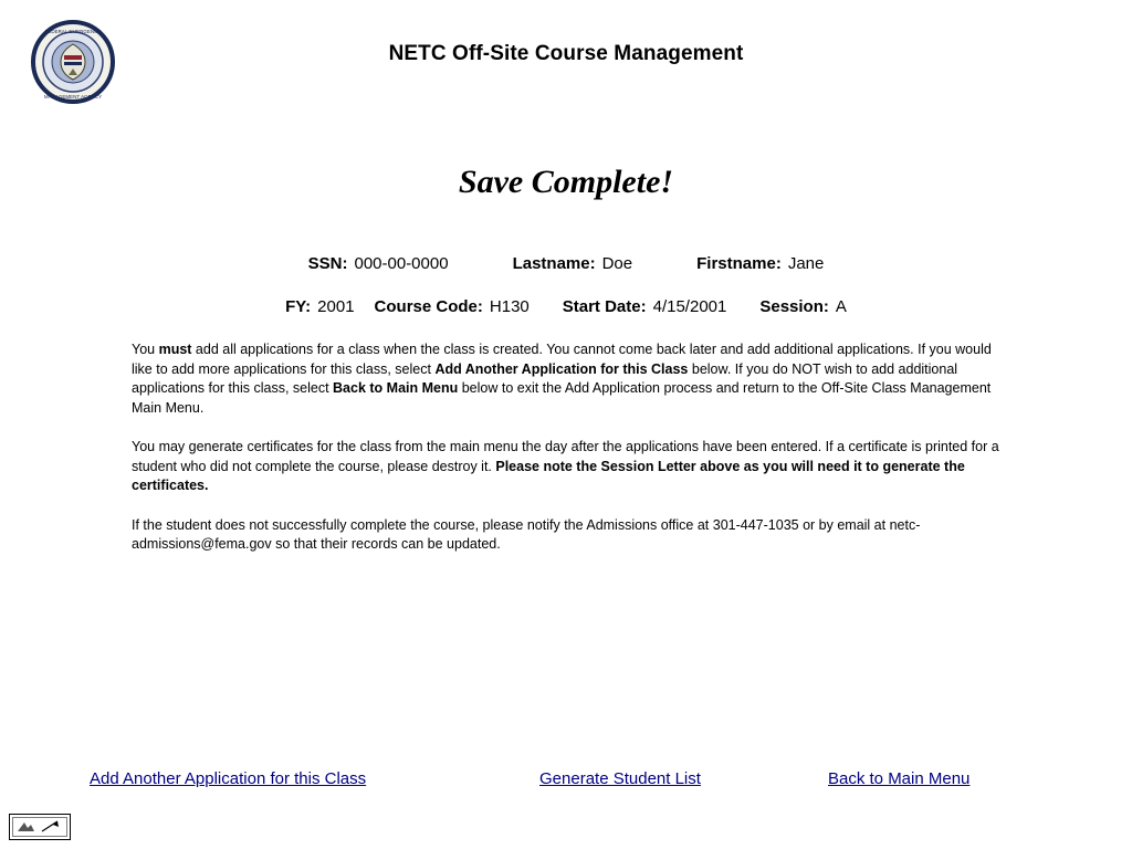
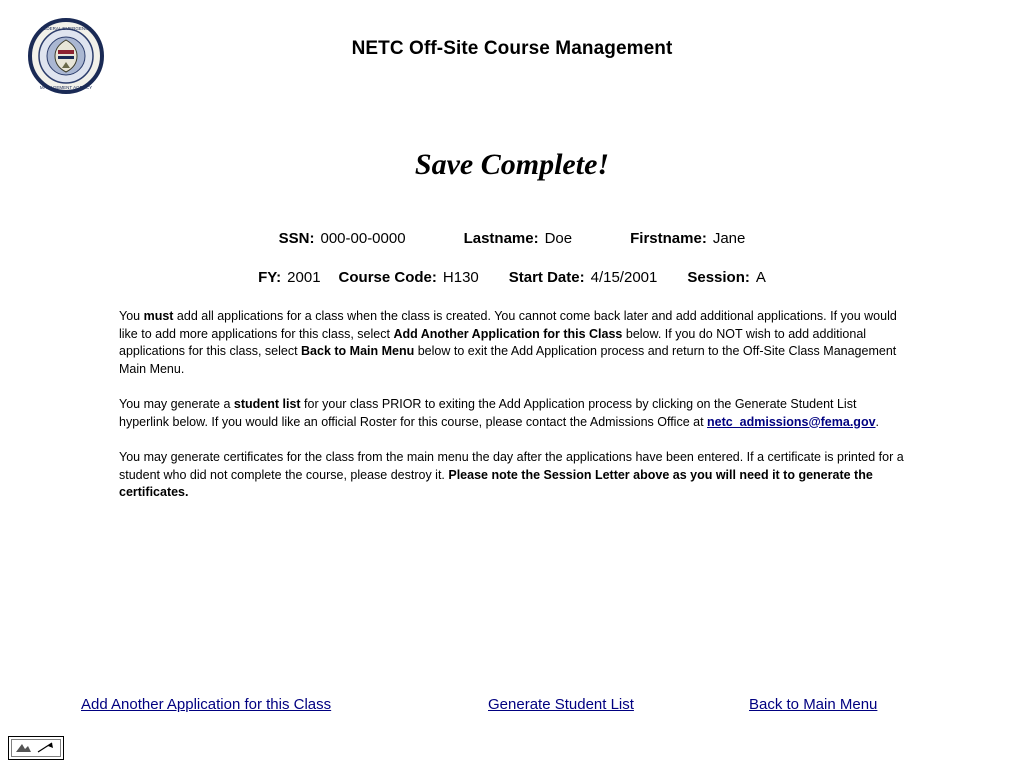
  NETC Off-Site Course Management
  Save Complete!
  SSN:
  000-00-0000
  Lastname:
  Doe
  Firstname:
  Jane
  FY:
  2001
  Course Code:
  H130
  Start Date:
  4/15/2001
  Session:
  A
  You must add all applications for a class when the class is created. You cannot come back later and add additional applications. If you would like to add more applications for this class, select Add Another Application for this Class below. If you do NOT wish to add additional applications for this class, select Back to Main Menu below to exit the Add Application process and return to the Off-Site Class Management Main Menu.
+ You may generate a student list for your class PRIOR to exiting the Add Application process by clicking on the Generate Student List hyperlink below. If you would like an official Roster for this course, please contact the Admissions Office at netc_admissions@fema.gov.
  You may generate certificates for the class from the main menu the day after the applications have been entered. If a certificate is printed for a student who did not complete the course, please destroy it. Please note the Session Letter above as you will need it to generate the certificates.
- If the student does not successfully complete the course, please notify the Admissions office at 301-447-1035 or by email at netc-admissions@fema.gov so that their records can be updated.
  Add Another Application for this Class
  Generate Student List
  Back to Main Menu
